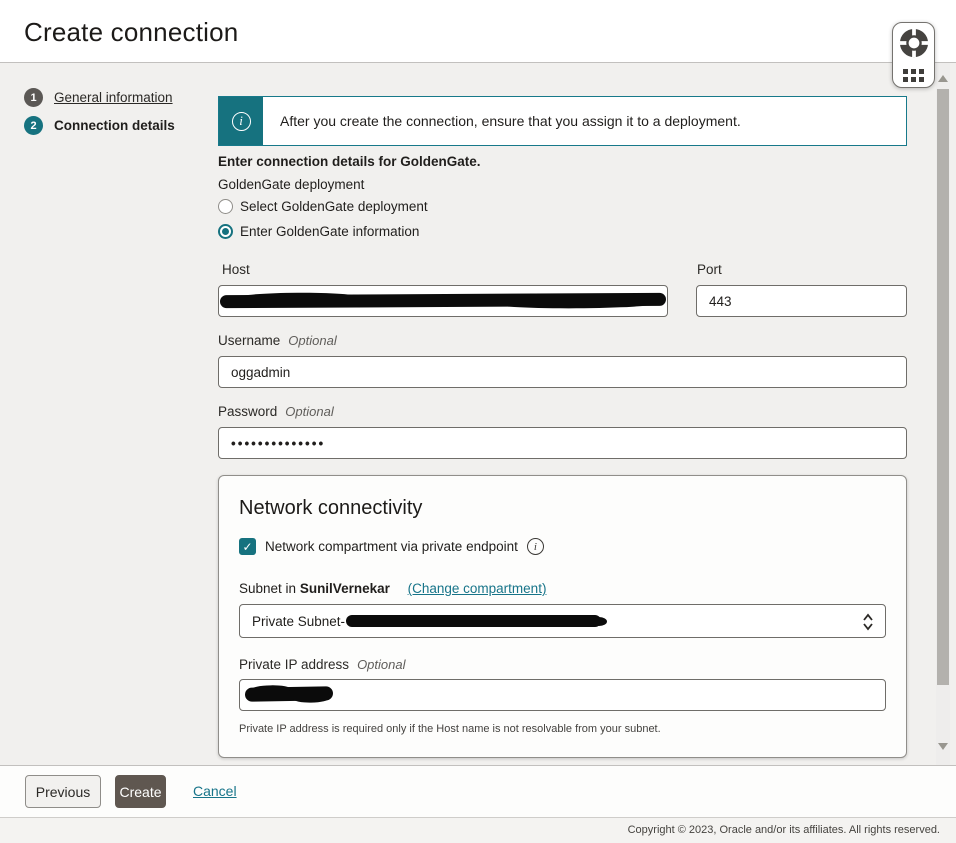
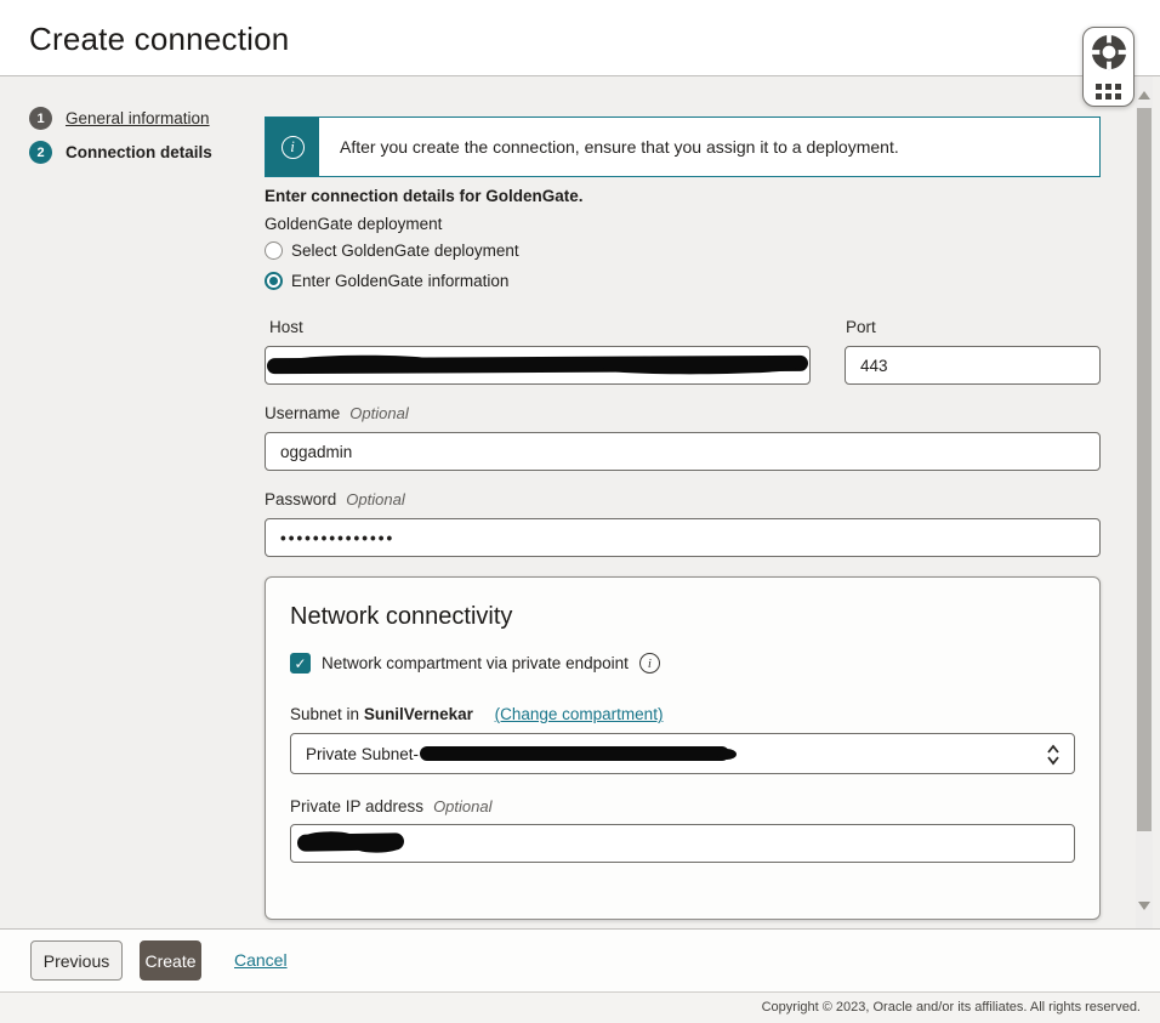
  Create connection
  1
  General information
  2
  Connection details
  i
  After you create the connection, ensure that you assign it to a deployment.
  Enter connection details for GoldenGate.
  GoldenGate deployment
  Select GoldenGate deployment
  Enter GoldenGate information
  Host
  Port
  443
  Username Optional
  oggadmin
  Password Optional
  ••••••••••••••
  Network connectivity
  ✓
  Network compartment via private endpoint
  i
  Subnet in SunilVernekar (Change compartment)
  Private Subnet-
  Private IP address Optional
- Private IP address is required only if the Host name is not resolvable from your subnet.
  Previous
  Create
  Cancel
  Copyright © 2023, Oracle and/or its affiliates. All rights reserved.
